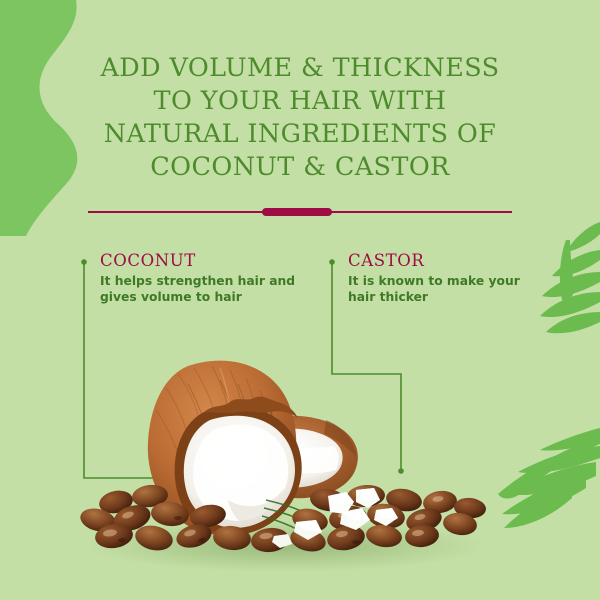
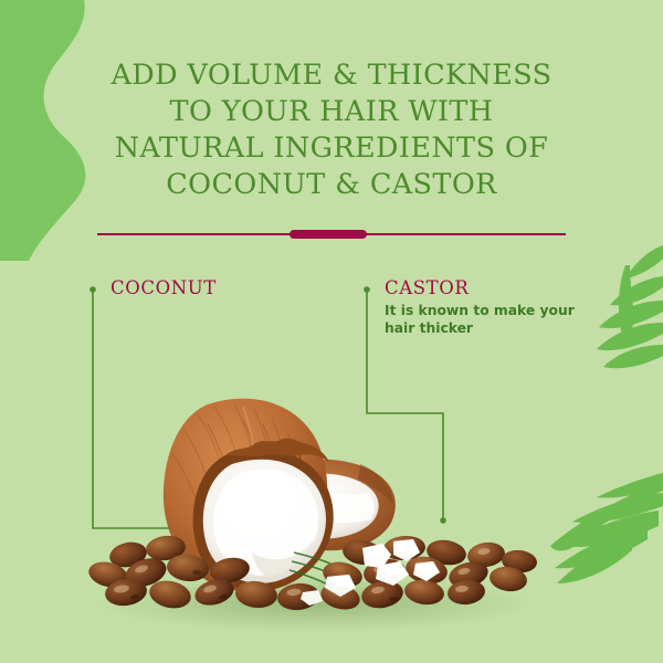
  ADD VOLUME & THICKNESS
  TO YOUR HAIR WITH
  NATURAL INGREDIENTS OF
  COCONUT & CASTOR
  COCONUT
- It helps strengthen hair and
- gives volume to hair
  CASTOR
  It is known to make your
  hair thicker
